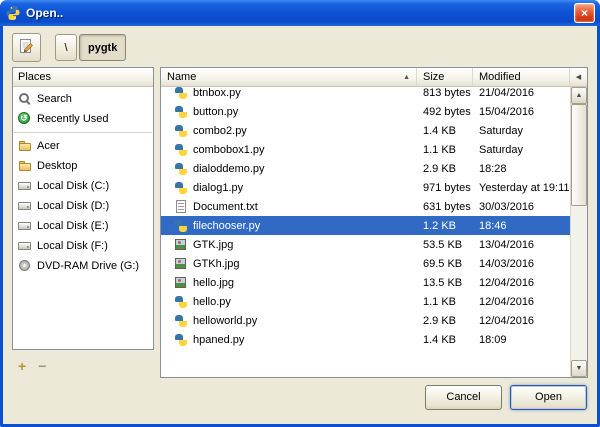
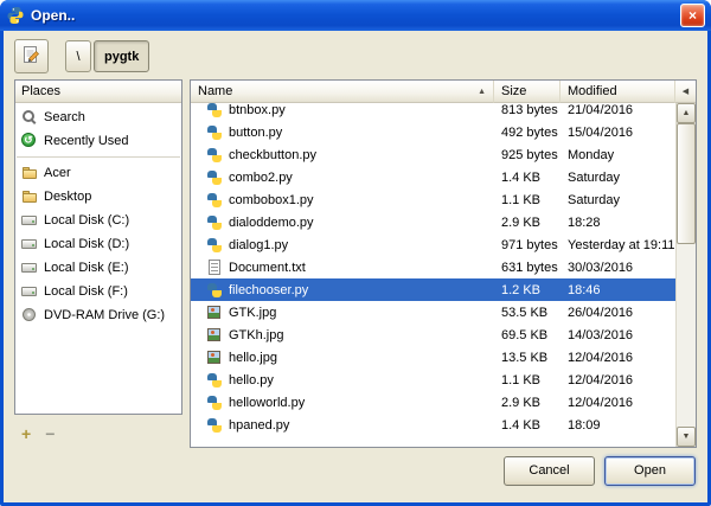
  Open..
  ×
  \
  pygtk
  Places
  Search
  Recently Used
  Acer
  Desktop
  Local Disk (C:)
  Local Disk (D:)
  Local Disk (E:)
  Local Disk (F:)
  DVD-RAM Drive (G:)
  +
  −
  Name
  Size
  Modified
  btnbox.py
  813 bytes
  21/04/2016
  button.py
  492 bytes
  15/04/2016
+ checkbutton.py
+ 925 bytes
+ Monday
  combo2.py
  1.4 KB
  Saturday
  combobox1.py
  1.1 KB
  Saturday
  dialoddemo.py
  2.9 KB
  18:28
  dialog1.py
  971 bytes
  Yesterday at 19:11
  Document.txt
  631 bytes
  30/03/2016
  filechooser.py
  1.2 KB
  18:46
  GTK.jpg
  53.5 KB
- 13/04/2016
+ 26/04/2016
  GTKh.jpg
  69.5 KB
  14/03/2016
  hello.jpg
  13.5 KB
  12/04/2016
  hello.py
  1.1 KB
  12/04/2016
  helloworld.py
  2.9 KB
  12/04/2016
  hpaned.py
  1.4 KB
  18:09
  Cancel
  Open
